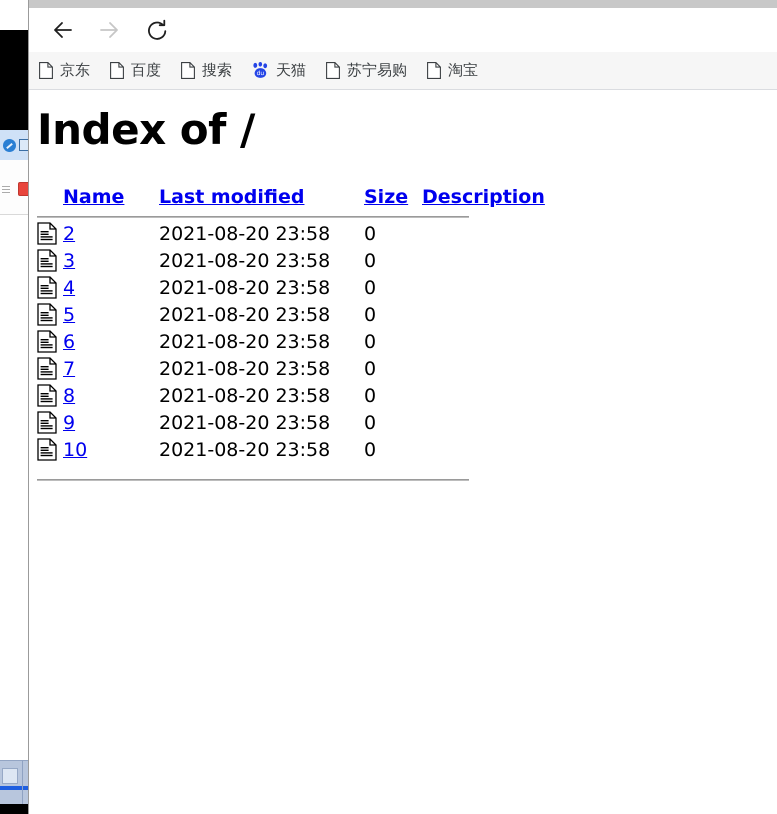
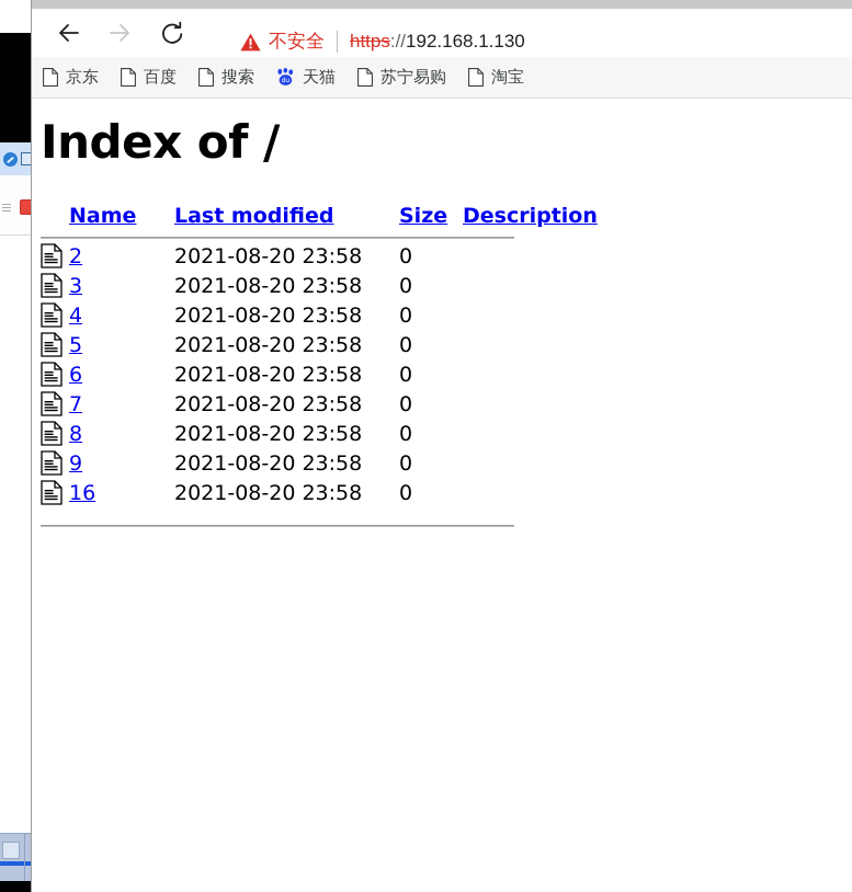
+ 不安全
+ https://192.168.1.130
  京东
  百度
  搜索
  天猫
  苏宁易购
  淘宝
  Index of /
  	Name	Last modified	Size	Description
  	2	2021-08-20 23:58	0
  	3	2021-08-20 23:58	0
  	4	2021-08-20 23:58	0
  	5	2021-08-20 23:58	0
  	6	2021-08-20 23:58	0
  	7	2021-08-20 23:58	0
  	8	2021-08-20 23:58	0
  	9	2021-08-20 23:58	0
- 	10	2021-08-20 23:58	0
+ 	16	2021-08-20 23:58	0
